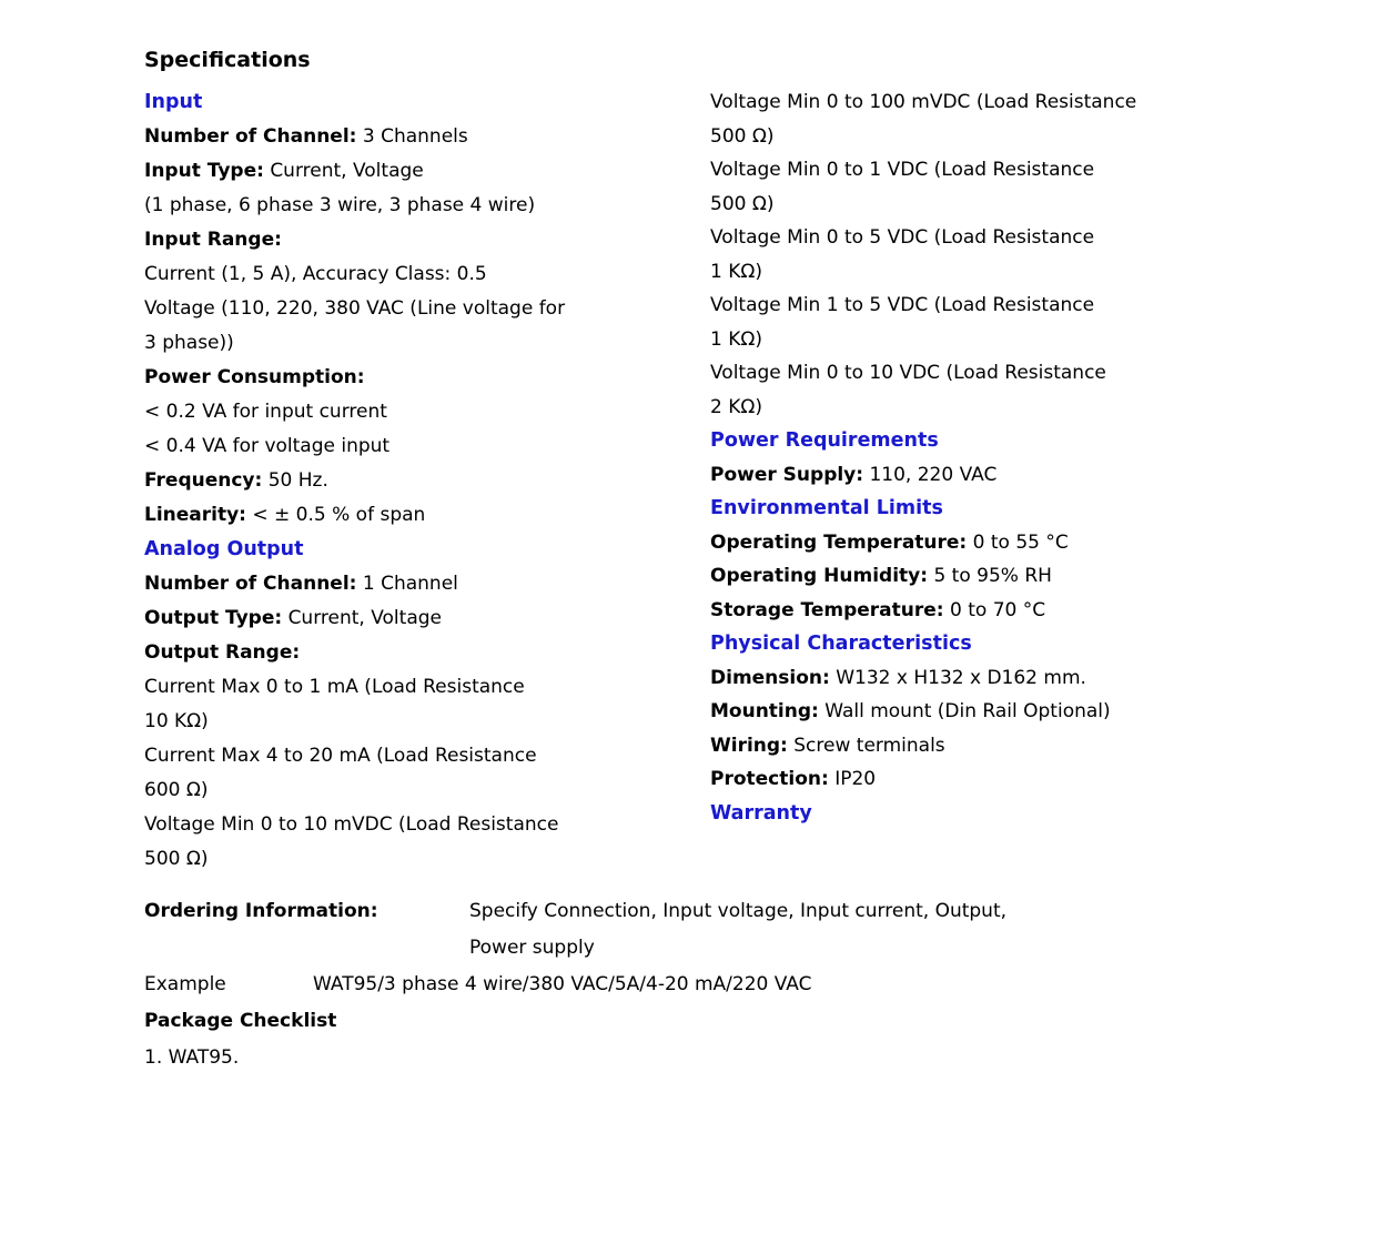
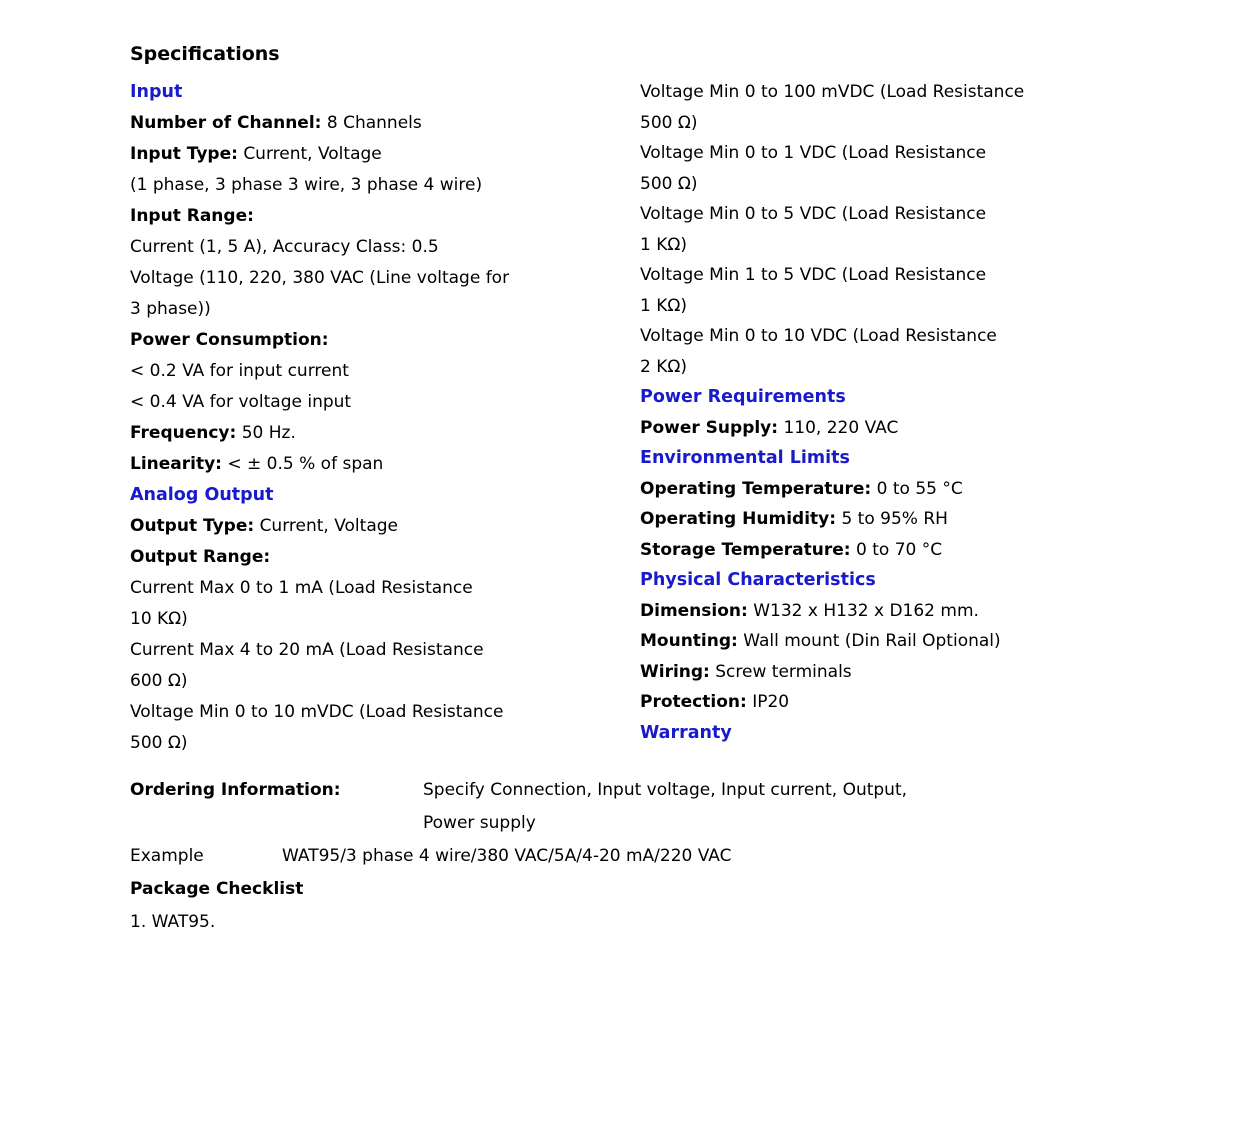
  Specifications
  Input
- Number of Channel: 3 Channels
+ Number of Channel: 8 Channels
  Input Type: Current, Voltage
- (1 phase, 6 phase 3 wire, 3 phase 4 wire)
+ (1 phase, 3 phase 3 wire, 3 phase 4 wire)
  Input Range:
  Current (1, 5 A), Accuracy Class: 0.5
  Voltage (110, 220, 380 VAC (Line voltage for
  3 phase))
  Power Consumption:
  < 0.2 VA for input current
  < 0.4 VA for voltage input
  Frequency: 50 Hz.
  Linearity: < ± 0.5 % of span
  Analog Output
- Number of Channel: 1 Channel
  Output Type: Current, Voltage
  Output Range:
  Current Max 0 to 1 mA (Load Resistance
  10 KΩ)
  Current Max 4 to 20 mA (Load Resistance
  600 Ω)
  Voltage Min 0 to 10 mVDC (Load Resistance
  500 Ω)
  Voltage Min 0 to 100 mVDC (Load Resistance
  500 Ω)
  Voltage Min 0 to 1 VDC (Load Resistance
  500 Ω)
  Voltage Min 0 to 5 VDC (Load Resistance
  1 KΩ)
  Voltage Min 1 to 5 VDC (Load Resistance
  1 KΩ)
  Voltage Min 0 to 10 VDC (Load Resistance
  2 KΩ)
  Power Requirements
  Power Supply: 110, 220 VAC
  Environmental Limits
  Operating Temperature: 0 to 55 °C
  Operating Humidity: 5 to 95% RH
  Storage Temperature: 0 to 70 °C
  Physical Characteristics
  Dimension: W132 x H132 x D162 mm.
  Mounting: Wall mount (Din Rail Optional)
  Wiring: Screw terminals
  Protection: IP20
  Warranty
  Ordering Information:
  Specify Connection, Input voltage, Input current, Output,
  Power supply
  Example
  WAT95/3 phase 4 wire/380 VAC/5A/4-20 mA/220 VAC
  Package Checklist
  1. WAT95.
